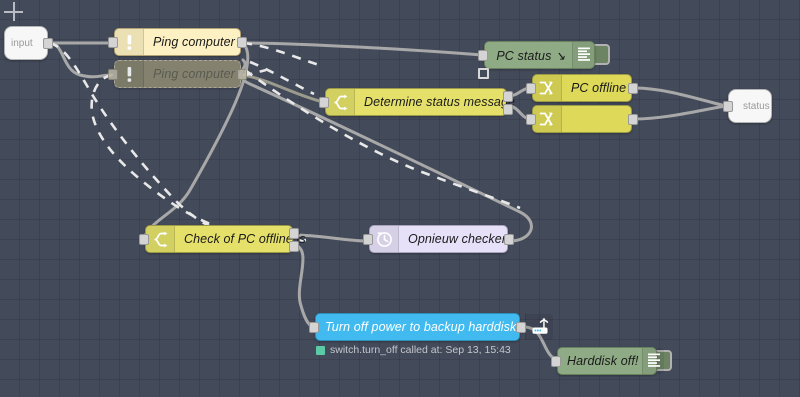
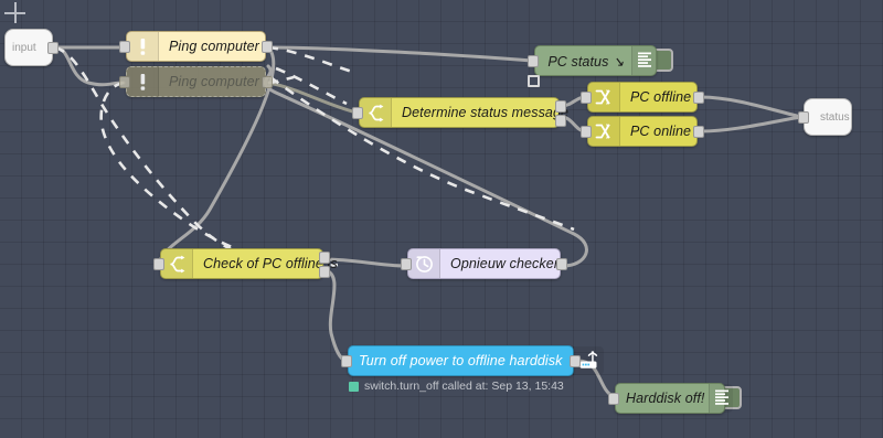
  input
  status
  Ping computer
  Ping computer
  PC status ↘
  Determine status message
  PC offline
+ PC online
  Check of PC offline is
  Opnieuw checke
- Turn off power to backup harddisk
+ Turn off power to offline harddisk
  switch.turn_off called at: Sep 13, 15:43
  Harddisk off!
